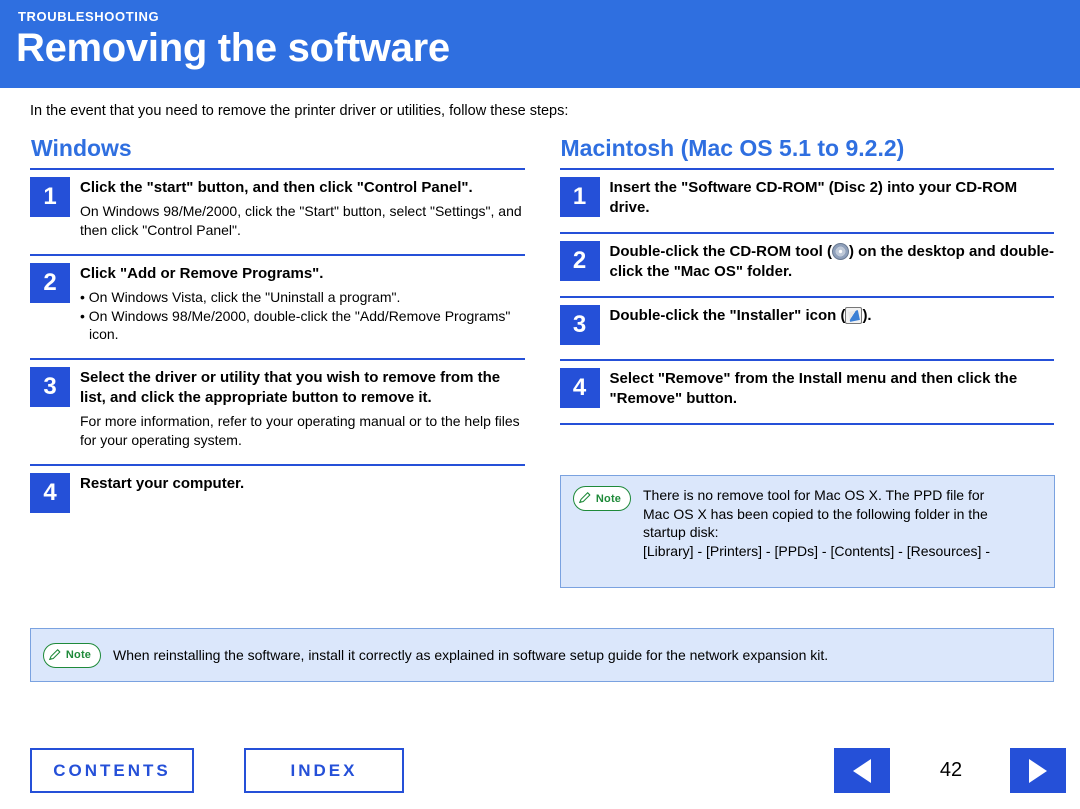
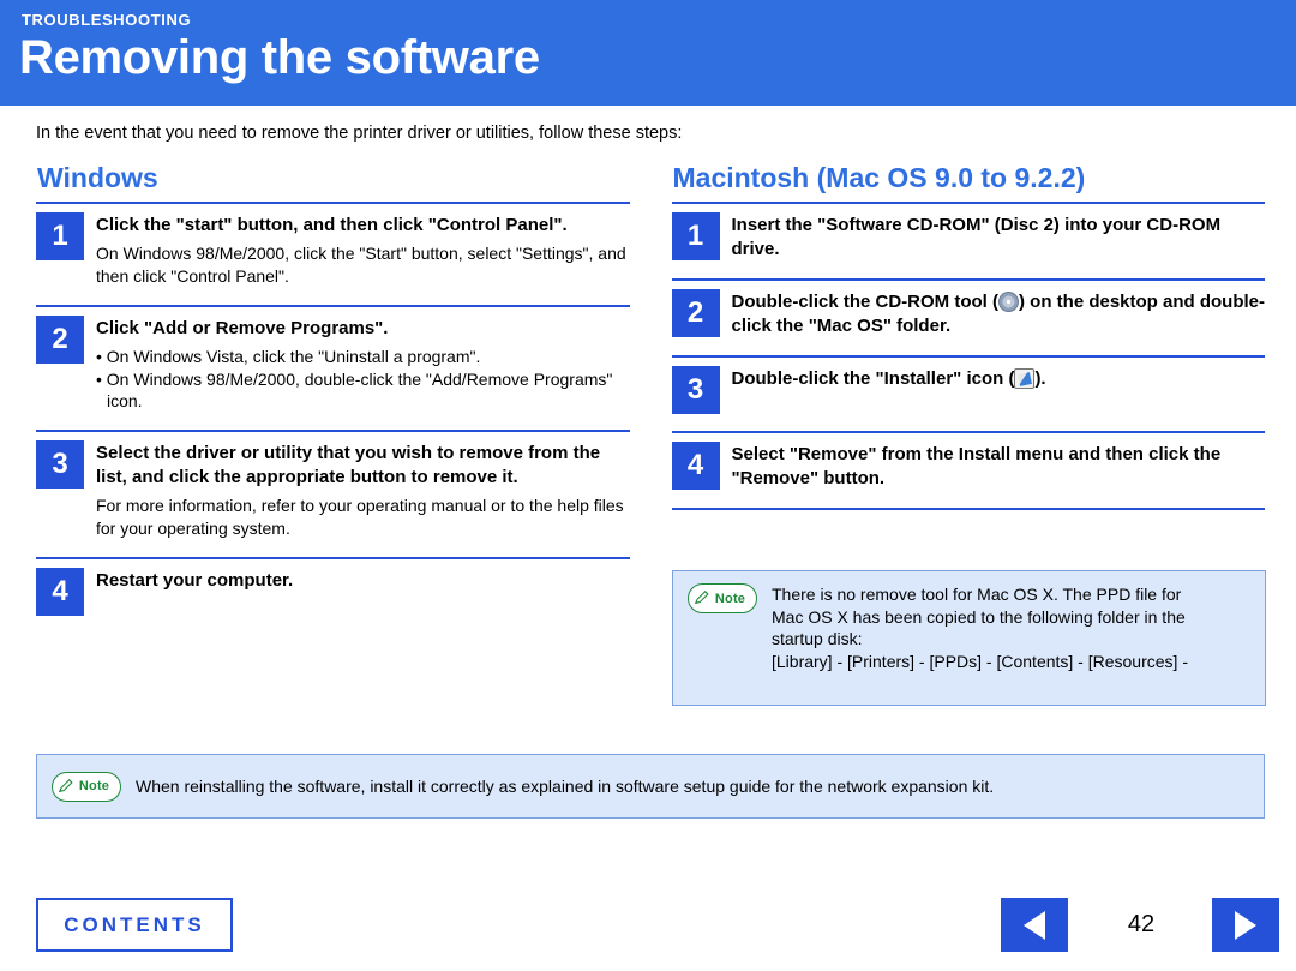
  TROUBLESHOOTING
  Removing the software
  In the event that you need to remove the printer driver or utilities, follow these steps:
  Windows
  1
  Click the "start" button, and then click "Control Panel".
  On Windows 98/Me/2000, click the "Start" button, select "Settings", and then click "Control Panel".
  2
  Click "Add or Remove Programs".
  • On Windows Vista, click the "Uninstall a program".
  • On Windows 98/Me/2000, double-click the "Add/Remove Programs" icon.
  3
  Select the driver or utility that you wish to remove from the list, and click the appropriate button to remove it.
  For more information, refer to your operating manual or to the help files for your operating system.
  4
  Restart your computer.
- Macintosh (Mac OS 5.1 to 9.2.2)
+ Macintosh (Mac OS 9.0 to 9.2.2)
  1
  Insert the "Software CD-ROM" (Disc 2) into your CD-ROM drive.
  2
  Double-click the CD-ROM tool ( ) on the desktop and double-click the "Mac OS" folder.
  3
  Double-click the "Installer" icon ( ).
  4
  Select "Remove" from the Install menu and then click the "Remove" button.
  Note
  There is no remove tool for Mac OS X. The PPD file for
  Mac OS X has been copied to the following folder in the
  startup disk:
  [Library] - [Printers] - [PPDs] - [Contents] - [Resources] -
  Note
  When reinstalling the software, install it correctly as explained in software setup guide for the network expansion kit.
  CONTENTS
- INDEX
  42
